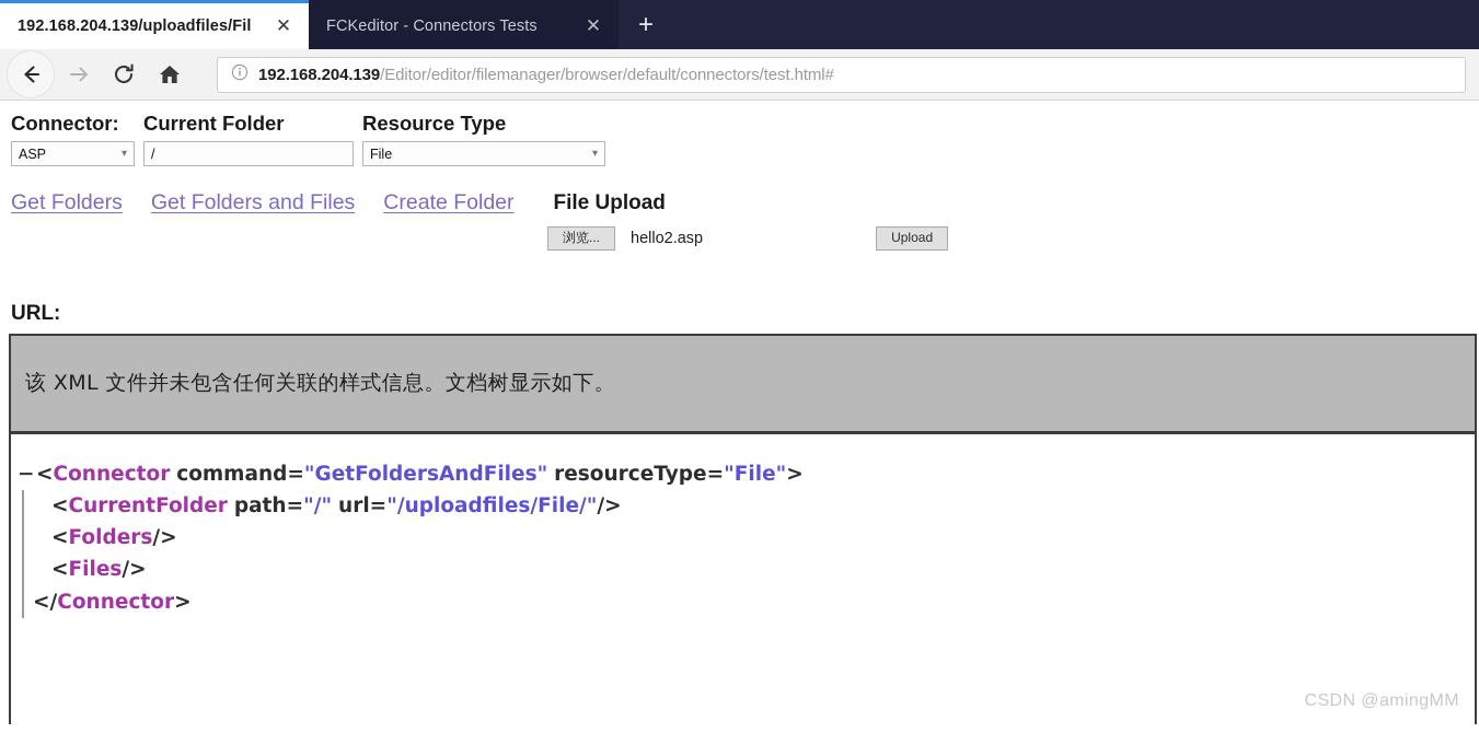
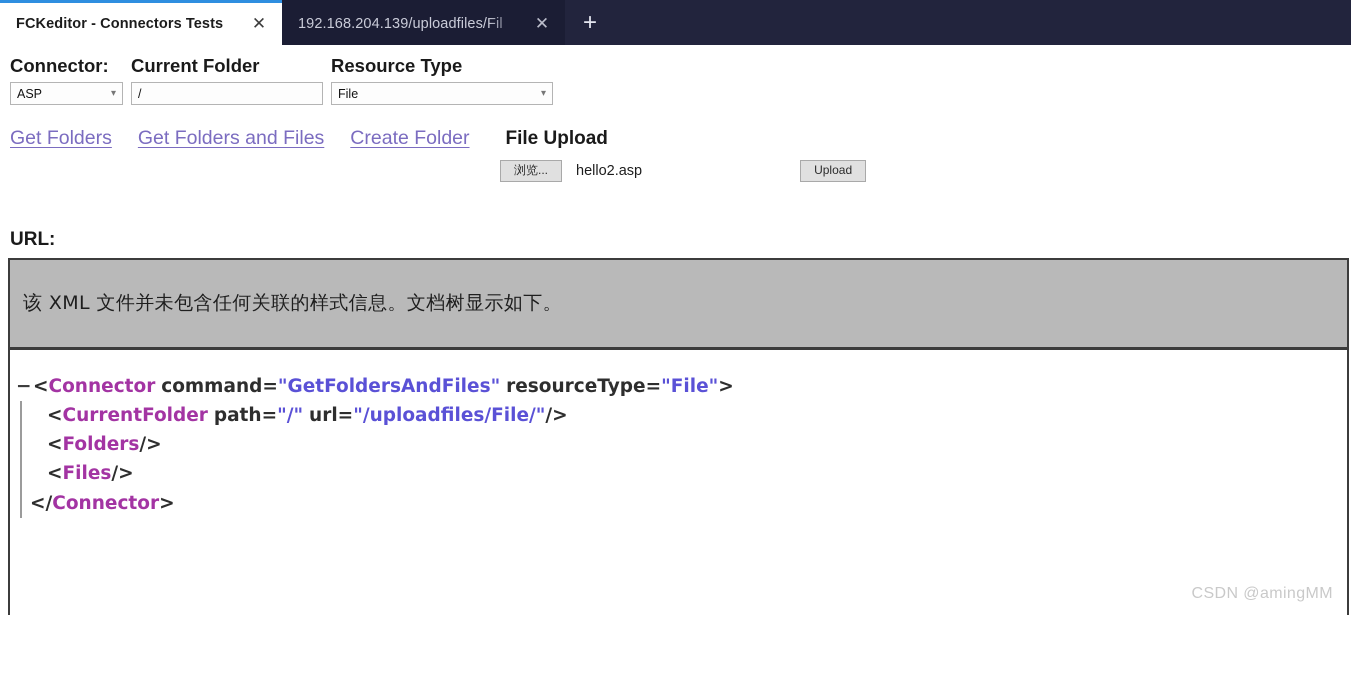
- 192.168.204.139/uploadfiles/Fil
+ FCKeditor - Connectors Tests
  ✕
- FCKeditor - Connectors Tests
+ 192.168.204.139/uploadfiles/Fil
  ✕
  +
- 192.168.204.139
- /Editor/editor/filemanager/browser/default/connectors/test.html#
  Connector:
  ASP
  ▾
  Current Folder
  /
  Resource Type
  File
  ▾
  Get Folders
  Get Folders and Files
  Create Folder
  File Upload
  浏览...
  hello2.asp
  Upload
  URL:
  该 XML 文件并未包含任何关联的样式信息。文档树显示如下。
  −<Connector command="GetFoldersAndFiles" resourceType="File">
  <CurrentFolder path="/" url="/uploadfiles/File/"/>
  <Folders/>
  <Files/>
  </Connector>
  CSDN @amingMM
